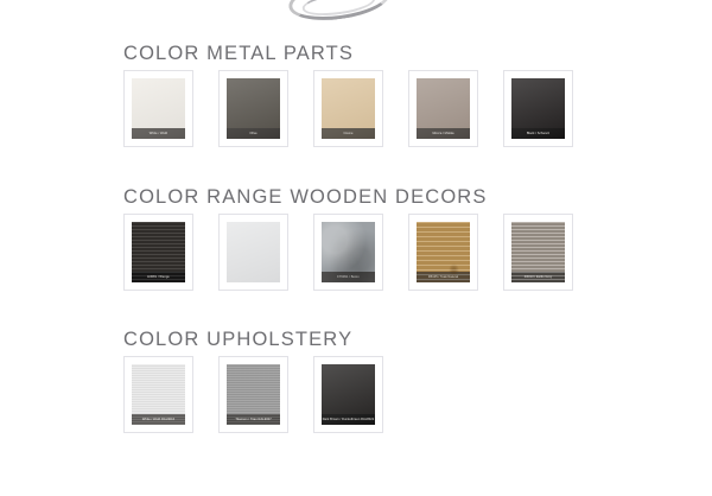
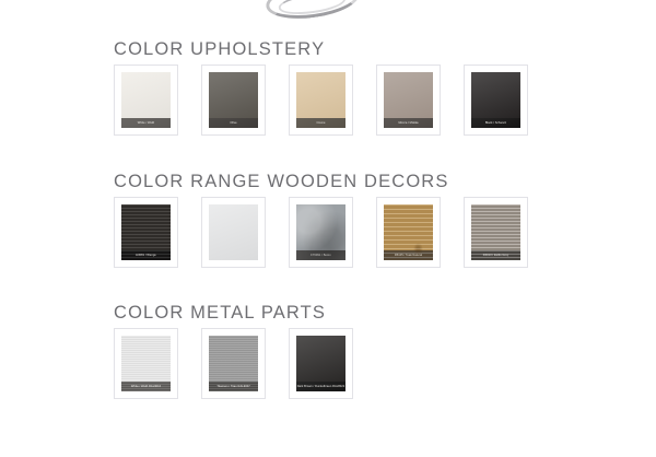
- COLOR METAL PARTS
+ COLOR UPHOLSTERY
  COLOR RANGE WOODEN DECORS
- COLOR UPHOLSTERY
+ COLOR METAL PARTS
